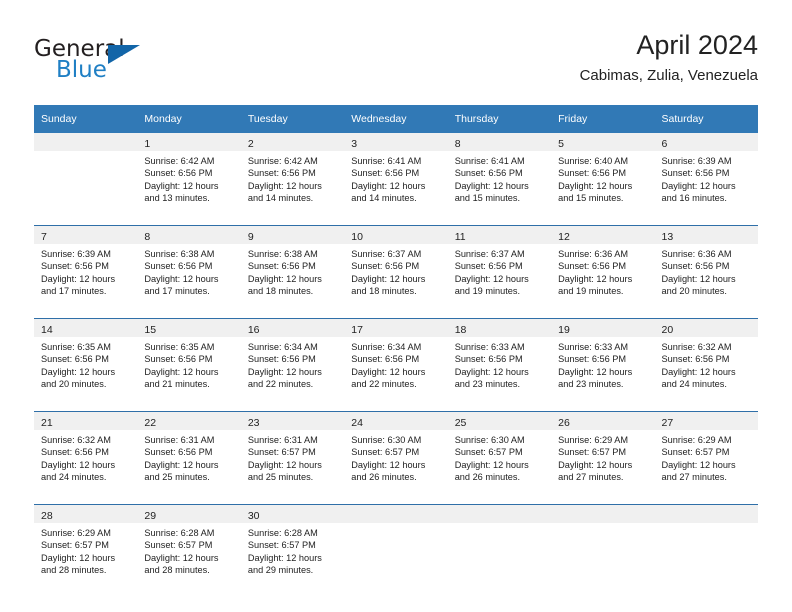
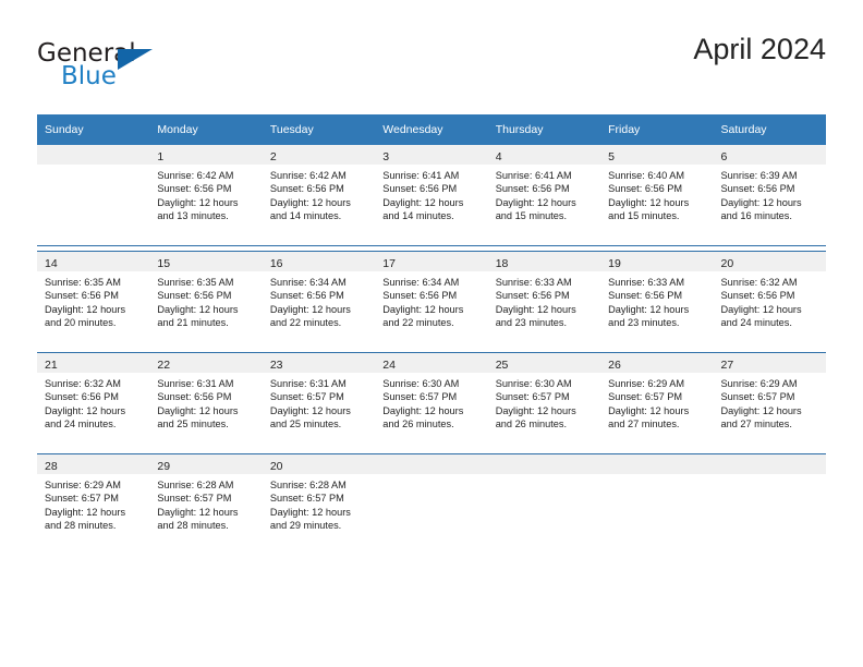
  General
  Blue
  April 2024
- Cabimas, Zulia, Venezuela
  Sunday	Monday	Tuesday	Wednesday	Thursday	Friday	Saturday
- 	1Sunrise: 6:42 AMSunset: 6:56 PMDaylight: 12 hoursand 13 minutes.	2Sunrise: 6:42 AMSunset: 6:56 PMDaylight: 12 hoursand 14 minutes.	3Sunrise: 6:41 AMSunset: 6:56 PMDaylight: 12 hoursand 14 minutes.	8Sunrise: 6:41 AMSunset: 6:56 PMDaylight: 12 hoursand 15 minutes.	5Sunrise: 6:40 AMSunset: 6:56 PMDaylight: 12 hoursand 15 minutes.	6Sunrise: 6:39 AMSunset: 6:56 PMDaylight: 12 hoursand 16 minutes.
+ 	1Sunrise: 6:42 AMSunset: 6:56 PMDaylight: 12 hoursand 13 minutes.	2Sunrise: 6:42 AMSunset: 6:56 PMDaylight: 12 hoursand 14 minutes.	3Sunrise: 6:41 AMSunset: 6:56 PMDaylight: 12 hoursand 14 minutes.	4Sunrise: 6:41 AMSunset: 6:56 PMDaylight: 12 hoursand 15 minutes.	5Sunrise: 6:40 AMSunset: 6:56 PMDaylight: 12 hoursand 15 minutes.	6Sunrise: 6:39 AMSunset: 6:56 PMDaylight: 12 hoursand 16 minutes.
- 7Sunrise: 6:39 AMSunset: 6:56 PMDaylight: 12 hoursand 17 minutes.	8Sunrise: 6:38 AMSunset: 6:56 PMDaylight: 12 hoursand 17 minutes.	9Sunrise: 6:38 AMSunset: 6:56 PMDaylight: 12 hoursand 18 minutes.	10Sunrise: 6:37 AMSunset: 6:56 PMDaylight: 12 hoursand 18 minutes.	11Sunrise: 6:37 AMSunset: 6:56 PMDaylight: 12 hoursand 19 minutes.	12Sunrise: 6:36 AMSunset: 6:56 PMDaylight: 12 hoursand 19 minutes.	13Sunrise: 6:36 AMSunset: 6:56 PMDaylight: 12 hoursand 20 minutes.
  14Sunrise: 6:35 AMSunset: 6:56 PMDaylight: 12 hoursand 20 minutes.	15Sunrise: 6:35 AMSunset: 6:56 PMDaylight: 12 hoursand 21 minutes.	16Sunrise: 6:34 AMSunset: 6:56 PMDaylight: 12 hoursand 22 minutes.	17Sunrise: 6:34 AMSunset: 6:56 PMDaylight: 12 hoursand 22 minutes.	18Sunrise: 6:33 AMSunset: 6:56 PMDaylight: 12 hoursand 23 minutes.	19Sunrise: 6:33 AMSunset: 6:56 PMDaylight: 12 hoursand 23 minutes.	20Sunrise: 6:32 AMSunset: 6:56 PMDaylight: 12 hoursand 24 minutes.
  21Sunrise: 6:32 AMSunset: 6:56 PMDaylight: 12 hoursand 24 minutes.	22Sunrise: 6:31 AMSunset: 6:56 PMDaylight: 12 hoursand 25 minutes.	23Sunrise: 6:31 AMSunset: 6:57 PMDaylight: 12 hoursand 25 minutes.	24Sunrise: 6:30 AMSunset: 6:57 PMDaylight: 12 hoursand 26 minutes.	25Sunrise: 6:30 AMSunset: 6:57 PMDaylight: 12 hoursand 26 minutes.	26Sunrise: 6:29 AMSunset: 6:57 PMDaylight: 12 hoursand 27 minutes.	27Sunrise: 6:29 AMSunset: 6:57 PMDaylight: 12 hoursand 27 minutes.
- 28Sunrise: 6:29 AMSunset: 6:57 PMDaylight: 12 hoursand 28 minutes.	29Sunrise: 6:28 AMSunset: 6:57 PMDaylight: 12 hoursand 28 minutes.	30Sunrise: 6:28 AMSunset: 6:57 PMDaylight: 12 hoursand 29 minutes.
+ 28Sunrise: 6:29 AMSunset: 6:57 PMDaylight: 12 hoursand 28 minutes.	29Sunrise: 6:28 AMSunset: 6:57 PMDaylight: 12 hoursand 28 minutes.	20Sunrise: 6:28 AMSunset: 6:57 PMDaylight: 12 hoursand 29 minutes.
